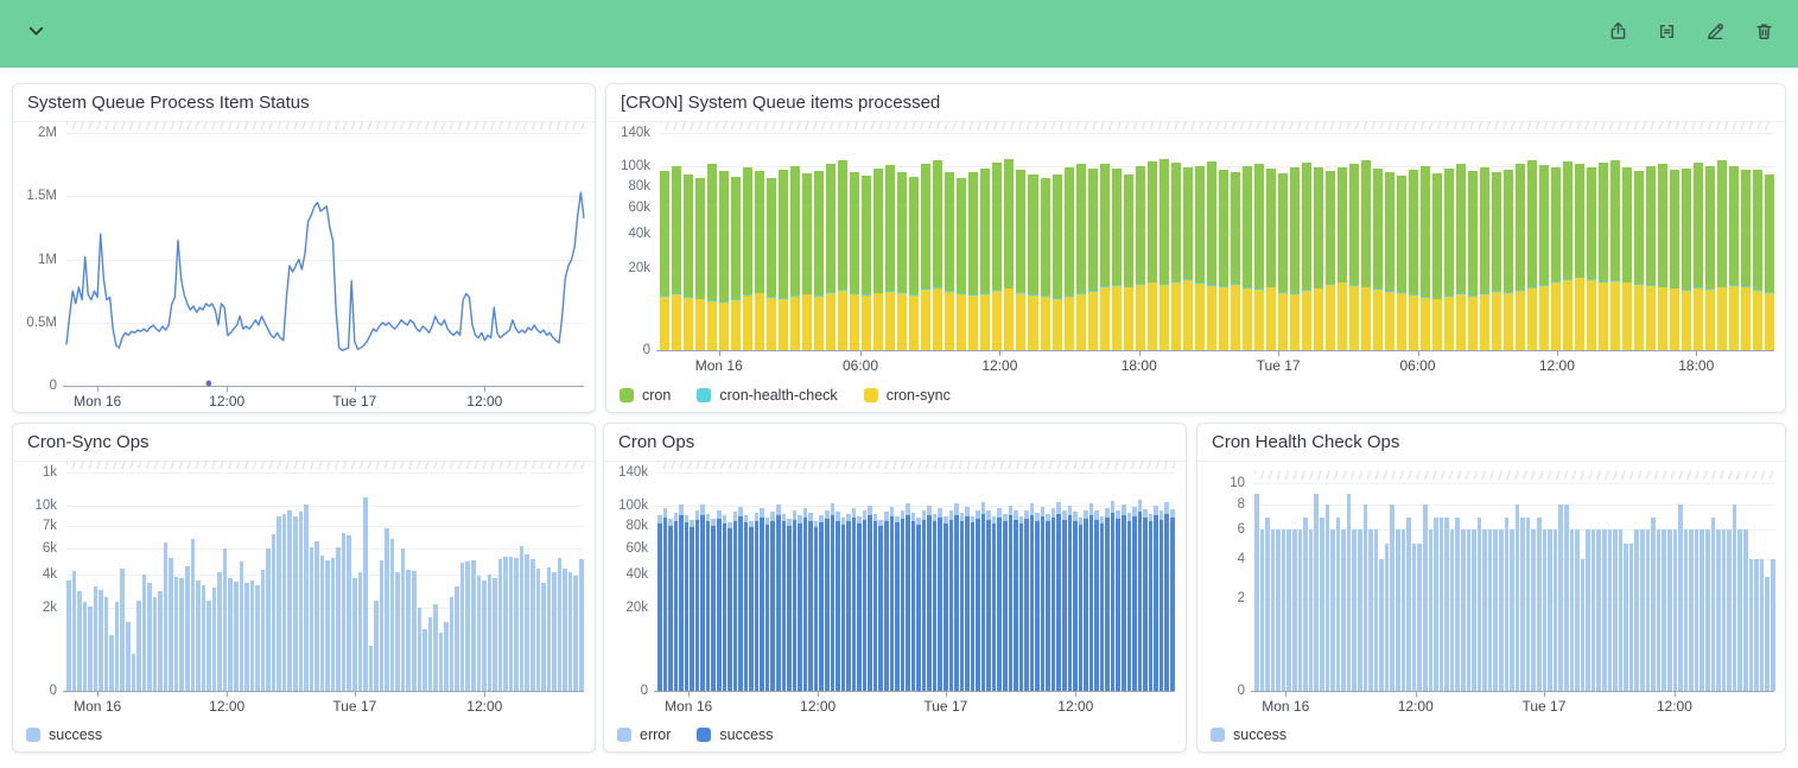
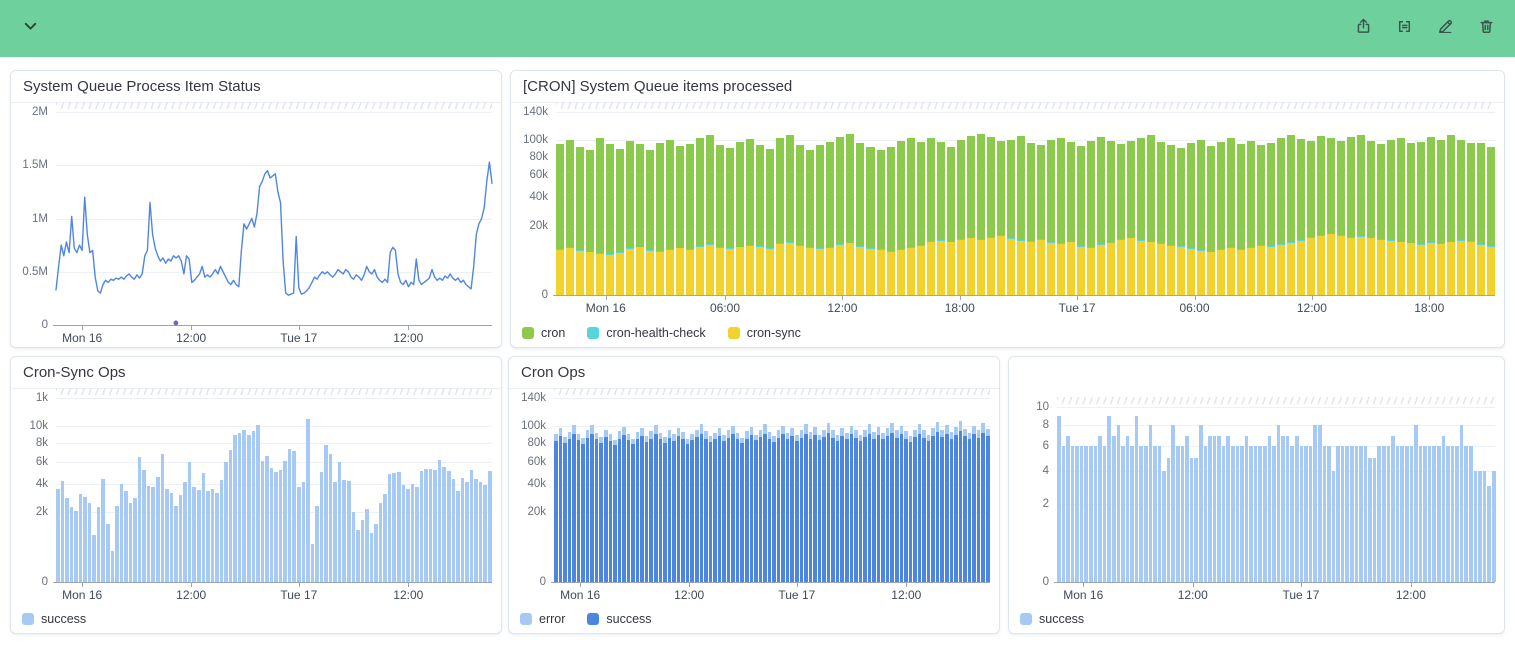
  System Queue Process Item Status
  0
  0.5M
  1M
  1.5M
  2M
  Mon 16
  12:00
  Tue 17
  12:00
  [CRON] System Queue items processed
  0
  20k
  40k
  60k
  80k
  100k
  140k
  Mon 16
  06:00
  12:00
  18:00
  Tue 17
  06:00
  12:00
  18:00
  cron
  cron-health-check
  cron-sync
  Cron-Sync Ops
  0
  2k
  4k
  6k
- 7k
+ 8k
  10k
  1k
  Mon 16
  12:00
  Tue 17
  12:00
  success
  Cron Ops
  0
  20k
  40k
  60k
  80k
  100k
  140k
  Mon 16
  12:00
  Tue 17
  12:00
  error
  success
- Cron Health Check Ops
  0
  2
  4
  6
  8
  10
  Mon 16
  12:00
  Tue 17
  12:00
  success
